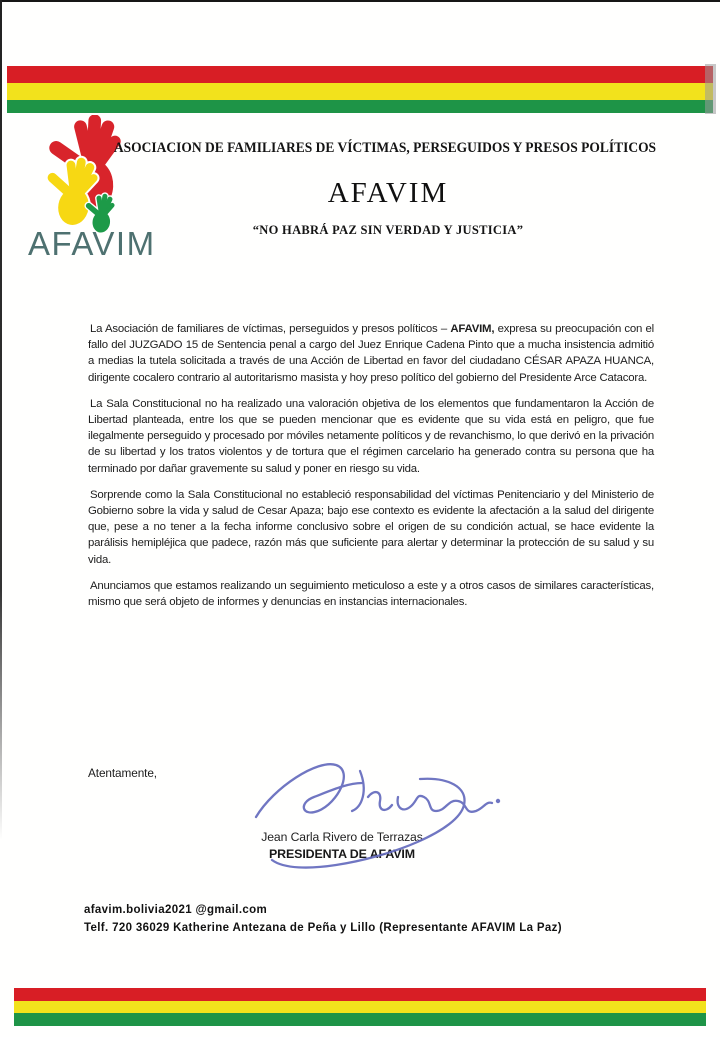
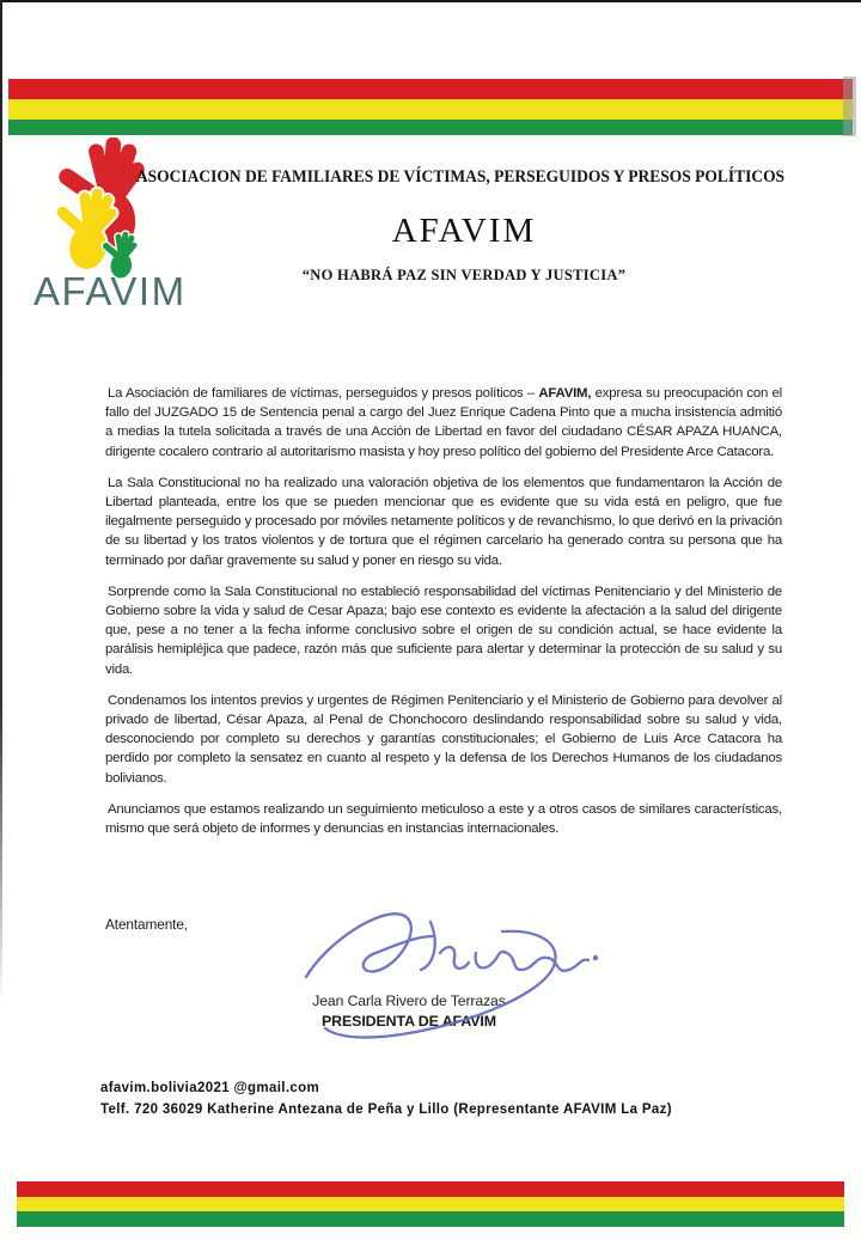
  AFAVIM
  ASOCIACION DE FAMILIARES DE VÍCTIMAS, PERSEGUIDOS Y PRESOS POLÍTICOS
  AFAVIM
  “NO HABRÁ PAZ SIN VERDAD Y JUSTICIA”
  La Asociación de familiares de víctimas, perseguidos y presos políticos – AFAVIM, expresa su preocupación con el fallo del JUZGADO 15 de Sentencia penal a cargo del Juez Enrique Cadena Pinto que a mucha insistencia admitió a medias la tutela solicitada a través de una Acción de Libertad en favor del ciudadano CÉSAR APAZA HUANCA, dirigente cocalero contrario al autoritarismo masista y hoy preso político del gobierno del Presidente Arce Catacora.
  La Sala Constitucional no ha realizado una valoración objetiva de los elementos que fundamentaron la Acción de Libertad planteada, entre los que se pueden mencionar que es evidente que su vida está en peligro, que fue ilegalmente perseguido y procesado por móviles netamente políticos y de revanchismo, lo que derivó en la privación de su libertad y los tratos violentos y de tortura que el régimen carcelario ha generado contra su persona que ha terminado por dañar gravemente su salud y poner en riesgo su vida.
  Sorprende como la Sala Constitucional no estableció responsabilidad del víctimas Penitenciario y del Ministerio de Gobierno sobre la vida y salud de Cesar Apaza; bajo ese contexto es evidente la afectación a la salud del dirigente que, pese a no tener a la fecha informe conclusivo sobre el origen de su condición actual, se hace evidente la parálisis hemipléjica que padece, razón más que suficiente para alertar y determinar la protección de su salud y su vida.
+ Condenamos los intentos previos y urgentes de Régimen Penitenciario y el Ministerio de Gobierno para devolver al privado de libertad, César Apaza, al Penal de Chonchocoro deslindando responsabilidad sobre su salud y vida, desconociendo por completo su derechos y garantías constitucionales; el Gobierno de Luis Arce Catacora ha perdido por completo la sensatez en cuanto al respeto y la defensa de los Derechos Humanos de los ciudadanos bolivianos.
  Anunciamos que estamos realizando un seguimiento meticuloso a este y a otros casos de similares características, mismo que será objeto de informes y denuncias en instancias internacionales.
  Atentamente,
  Jean Carla Rivero de Terrazas
  PRESIDENTA DE AAVIM
  afavim.bolivia2021 @gmail.com
  Telf. 720 36029 Katherine Antezana de Peña y Lillo (Representante AFAVIM La Paz)
